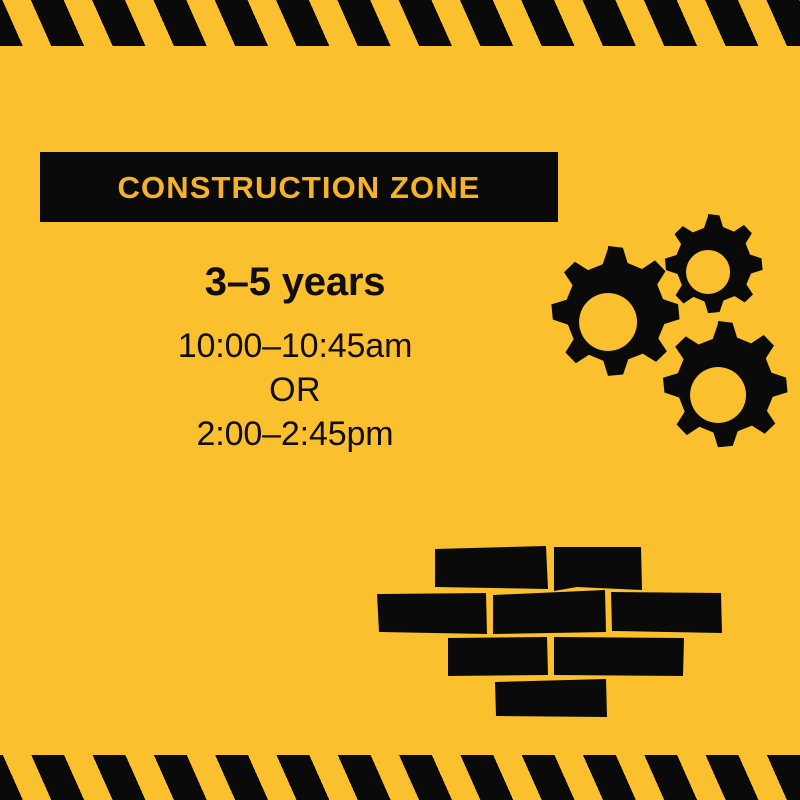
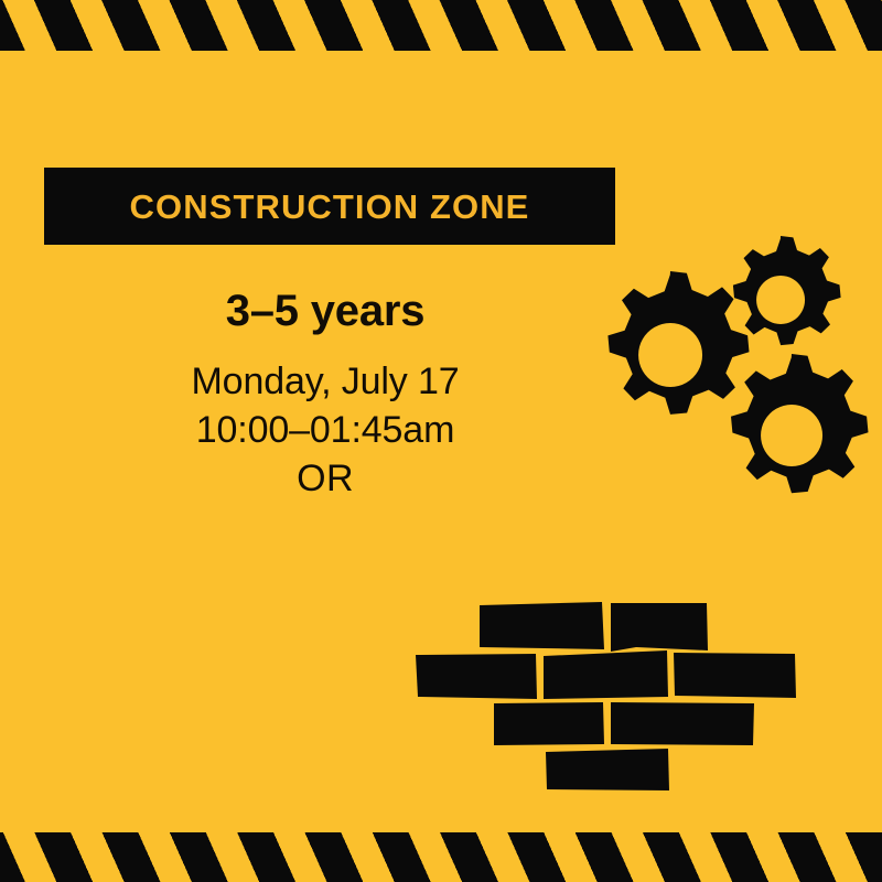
  CONSTRUCTION ZONE
  3–5 years
+ Monday, July 17
- 10:00–10:45am
+ 10:00–01:45am
  OR
- 2:00–2:45pm
